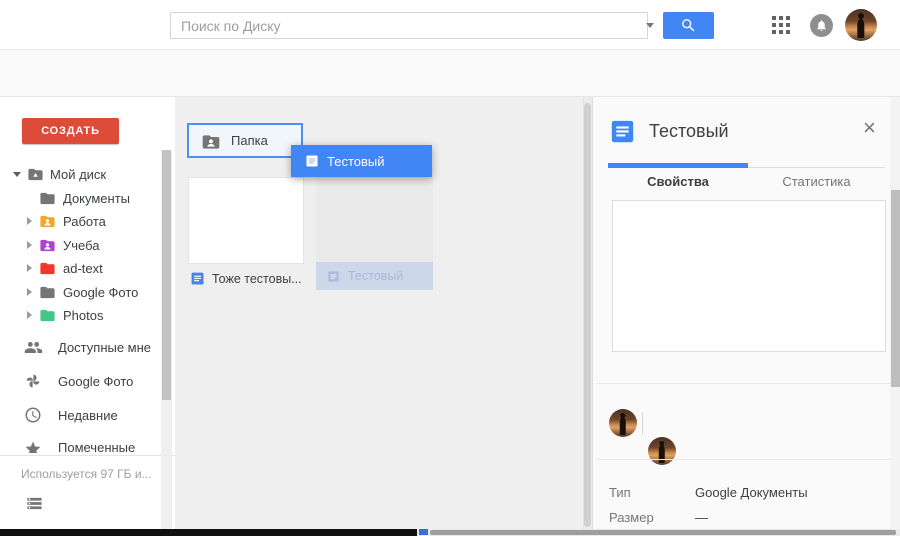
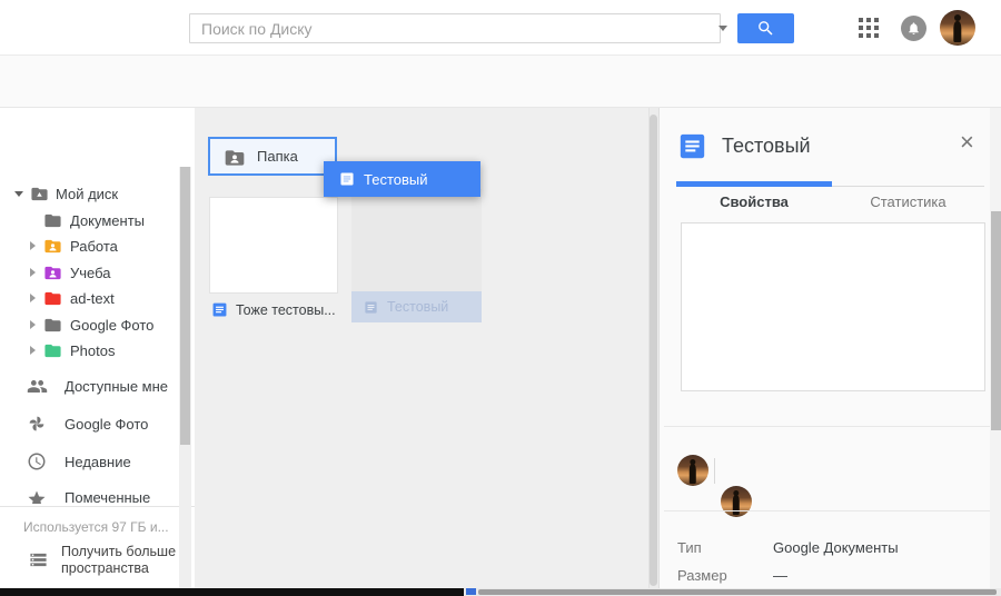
  Поиск по Диску
- СОЗДАТЬ
  Мой диск
  Документы
  Работа
  Учеба
  ad-text
  Google Фото
  Photos
  Доступные мне
  Google Фото
  Недавние
  Помеченные
  Используется 97 ГБ и...
+ Получить больше пространства
  Папка
  Тоже тестовы...
  Тестовый
  Тестовый
  Тестовый
  ×
  Свойства
  Статистика
  Тип
  Google Документы
  Размер
  —
